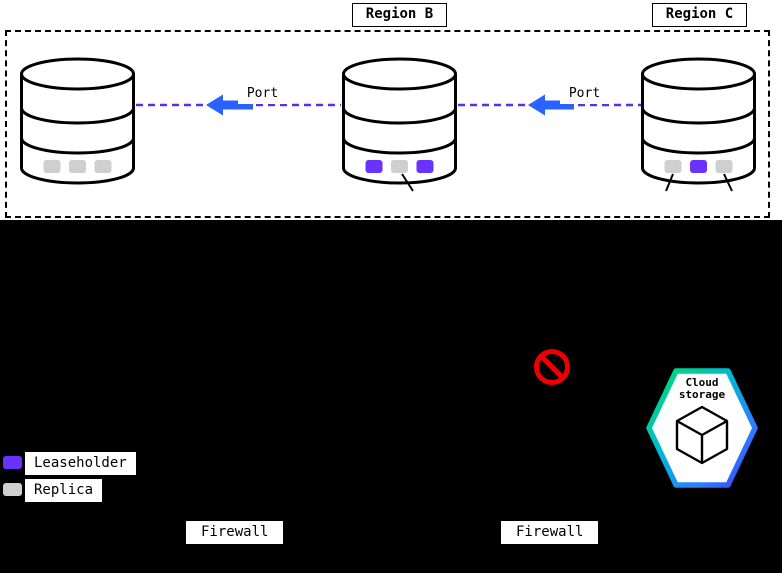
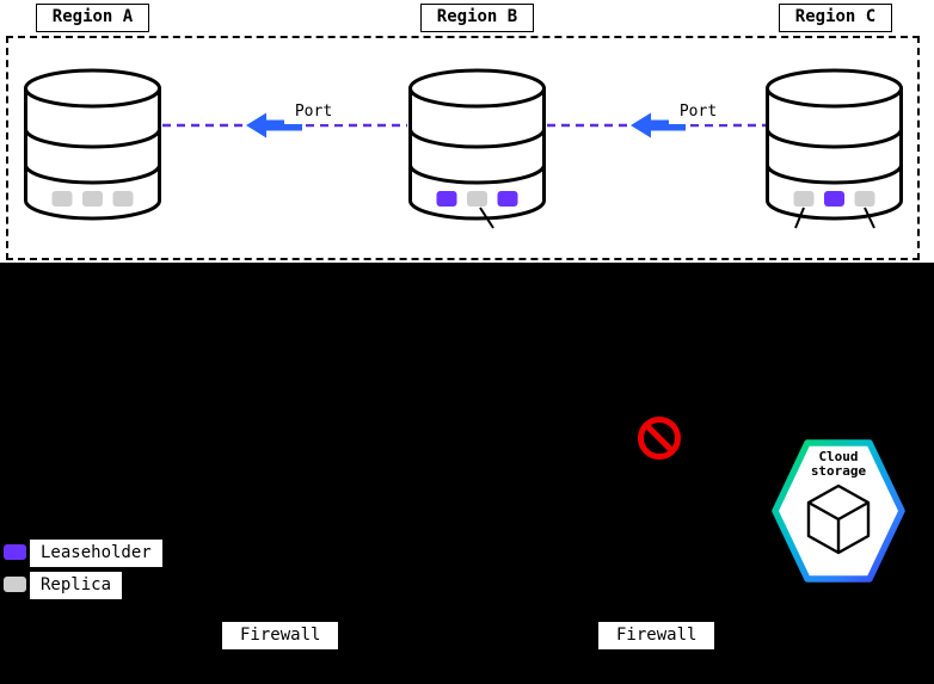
+ Region A
  Region B
  Region C
  Port
  Port
  Leaseholder
  Replica
  Cloud
  storage
  Firewall
  Firewall
